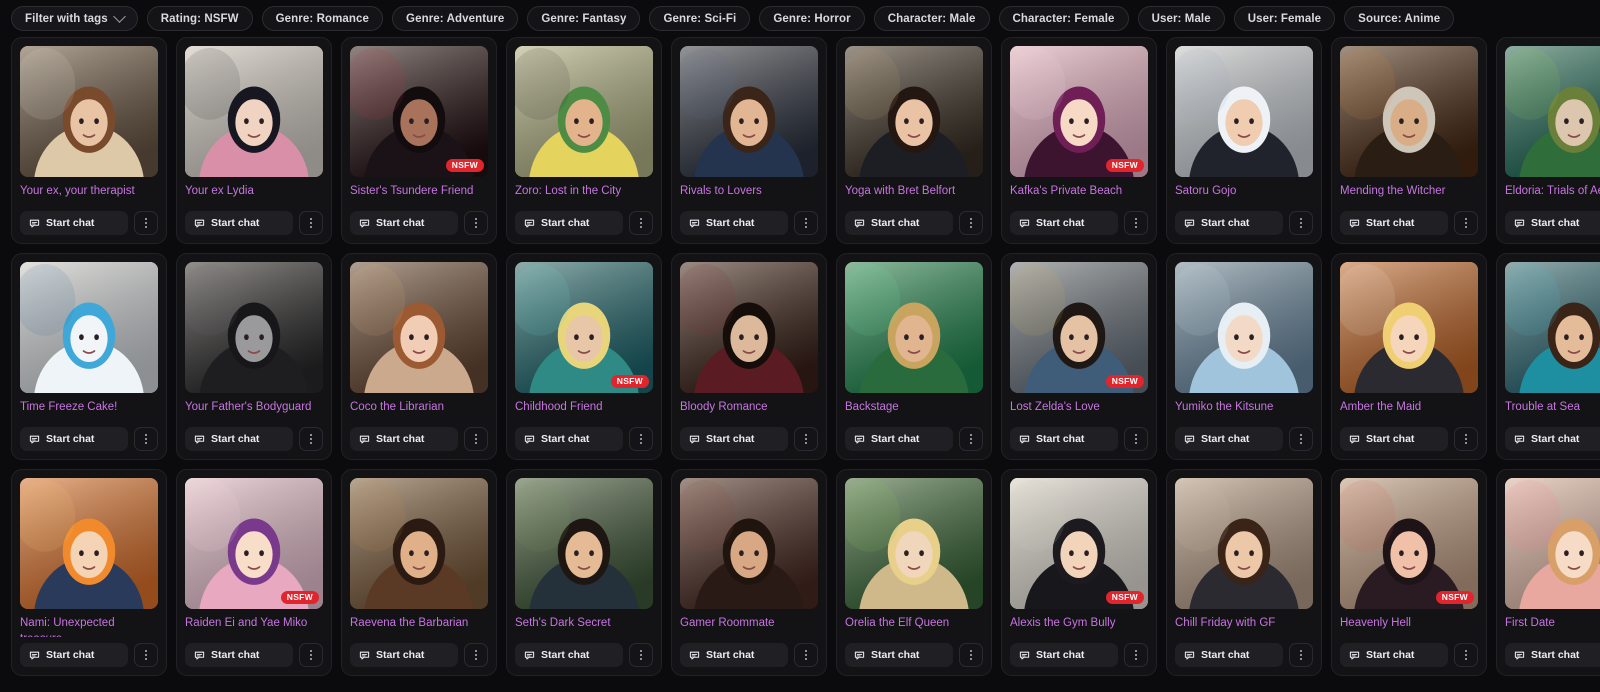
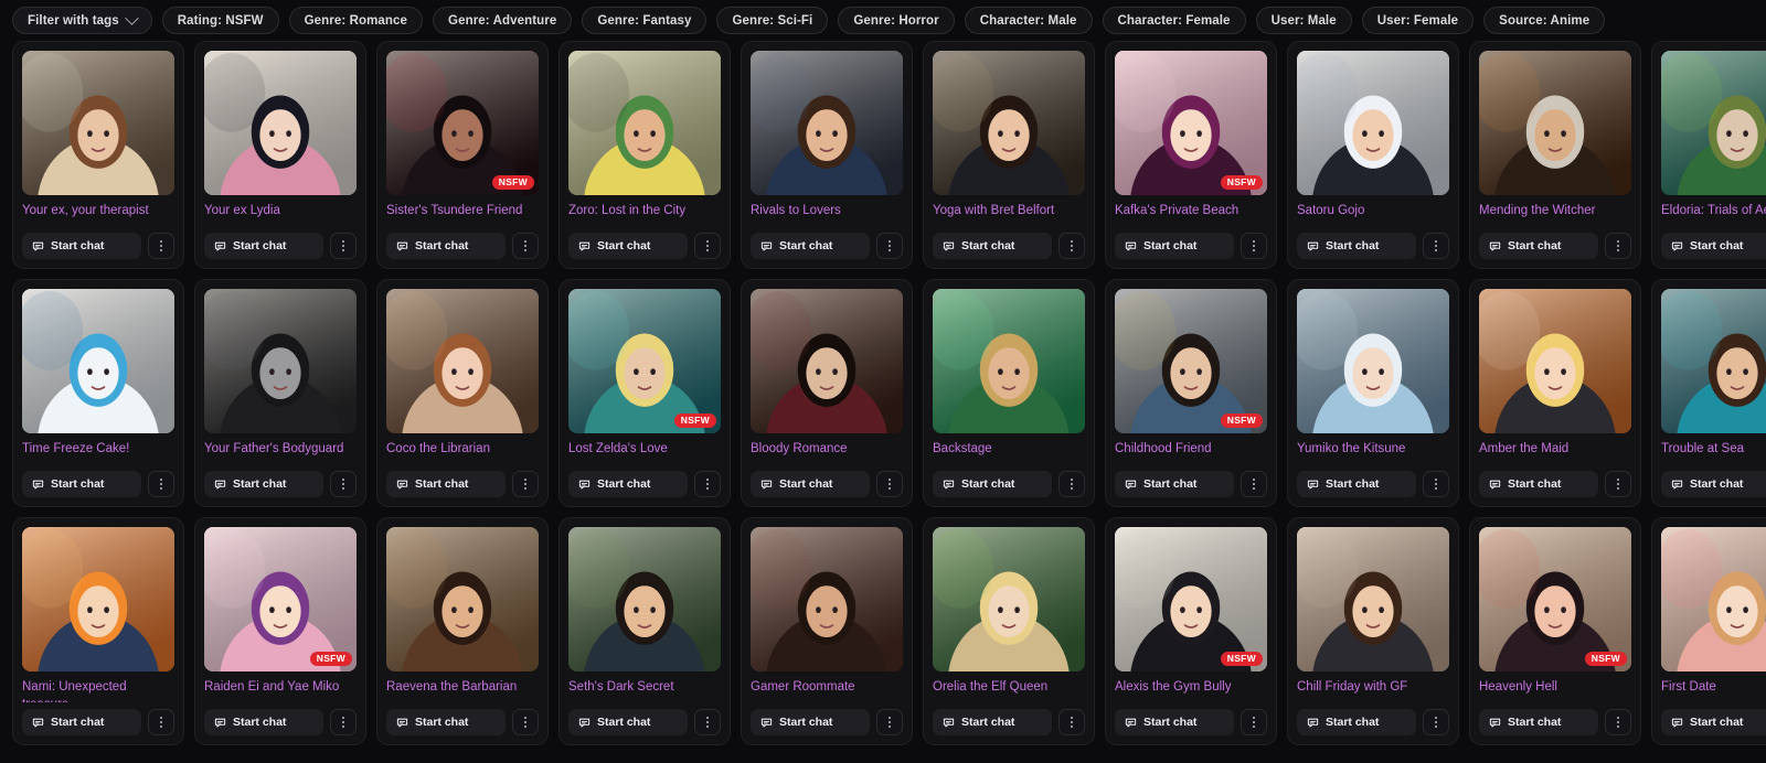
  Filter with tags
  Rating: NSFW
  Genre: Romance
  Genre: Adventure
  Genre: Fantasy
  Genre: Sci-Fi
  Genre: Horror
  Character: Male
  Character: Female
  User: Male
  User: Female
  Source: Anime
  Your ex, your therapist
  Start chat
  Your ex Lydia
  Start chat
  NSFW
  Sister's Tsundere Friend
  Start chat
  Zoro: Lost in the City
  Start chat
  Rivals to Lovers
  Start chat
  Yoga with Bret Belfort
  Start chat
  NSFW
  Kafka's Private Beach
  Start chat
  Satoru Gojo
  Start chat
  Mending the Witcher
  Start chat
  Eldoria: Trials of A
  Start chat
  Time Freeze Cake!
  Start chat
  Your Father's Bodyguard
  Start chat
  Coco the Librarian
  Start chat
  NSFW
- Childhood Friend
+ Lost Zelda's Love
  Start chat
  Bloody Romance
  Start chat
  Backstage
  Start chat
  NSFW
- Lost Zelda's Love
+ Childhood Friend
  Start chat
  Yumiko the Kitsune
  Start chat
  Amber the Maid
  Start chat
  Trouble at Sea
  Start chat
  Start chat
  NSFW
  Raiden Ei and Yae Miko
  Start chat
  Raevena the Barbarian
  Start chat
  Seth's Dark Secret
  Start chat
  Gamer Roommate
  Start chat
  Orelia the Elf Queen
  Start chat
  NSFW
  Alexis the Gym Bully
  Start chat
  Chill Friday with GF
  Start chat
  NSFW
  Heavenly Hell
  Start chat
  First Date
  Start chat
